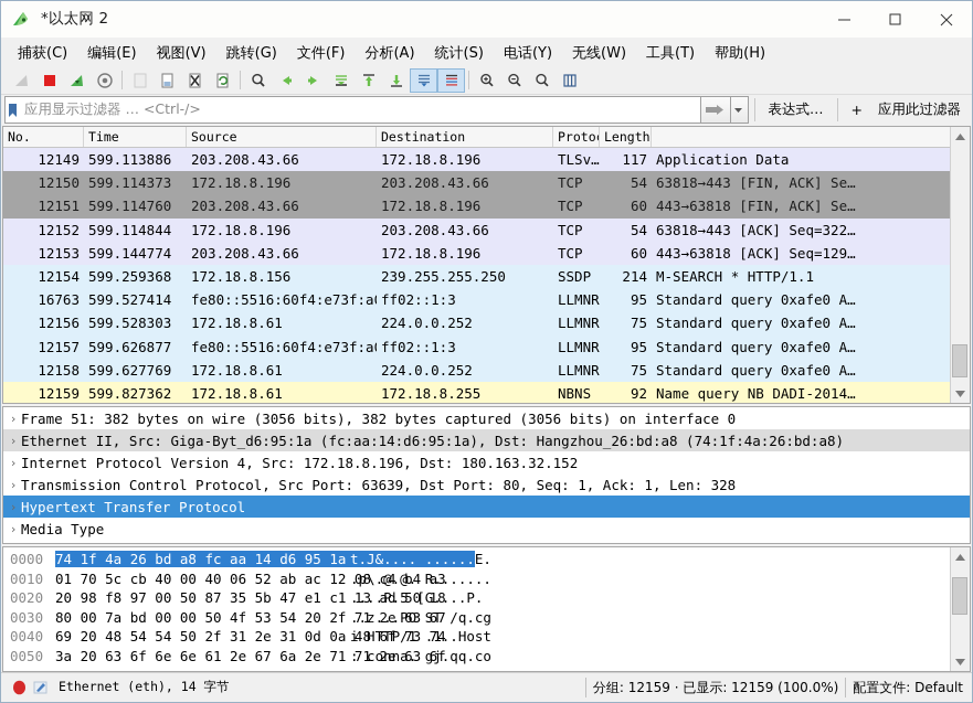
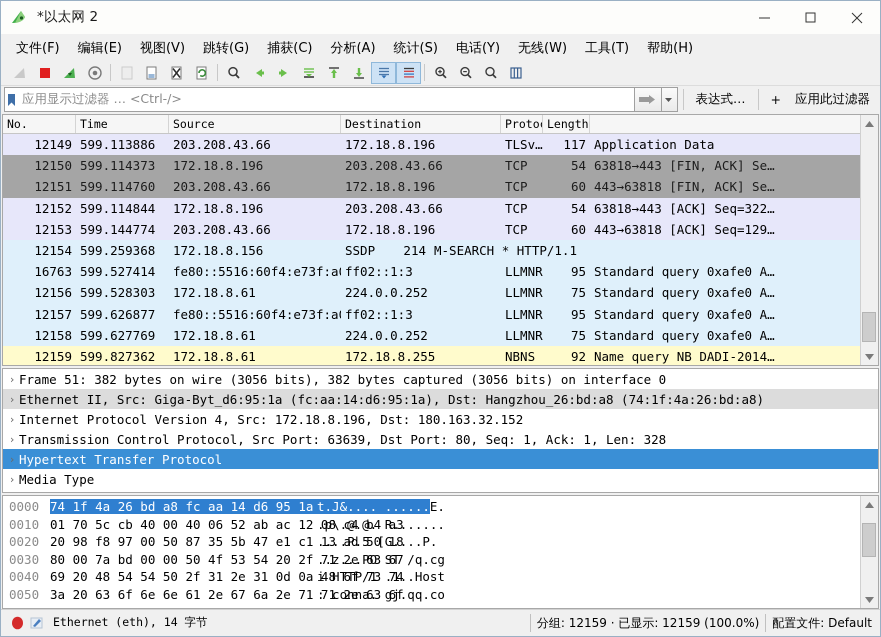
  *以太网 2
- 捕获(C)
+ 文件(F)
  编辑(E)
  视图(V)
  跳转(G)
- 文件(F)
+ 捕获(C)
  分析(A)
  统计(S)
  电话(Y)
  无线(W)
  工具(T)
  帮助(H)
  应用显示过滤器 … <Ctrl-/>
  表达式…
  +
  应用此过滤器
  No.
  Time
  Source
  Destination
  Length
  12149
  599.113886
  203.208.43.66
  172.18.8.196
  TLSv…
  117
  Application Data
  12150
  599.114373
  172.18.8.196
  203.208.43.66
  TCP
  54
  63818→443 [FIN, ACK] Se…
  12151
  599.114760
  203.208.43.66
  172.18.8.196
  TCP
  60
  443→63818 [FIN, ACK] Se…
  12152
  599.114844
  172.18.8.196
  203.208.43.66
  TCP
  54
  63818→443 [ACK] Seq=322…
  12153
  599.144774
  203.208.43.66
  172.18.8.196
  TCP
  60
  443→63818 [ACK] Seq=129…
  12154
  599.259368
  172.18.8.156
- 239.255.255.250
  SSDP
  214
  M-SEARCH * HTTP/1.1
  16763
  599.527414
  fe80::5516:60f4:e73f:a
  ff02::1:3
  LLMNR
  95
  Standard query 0xafe0 A…
  12156
  599.528303
  172.18.8.61
  224.0.0.252
  LLMNR
  75
  Standard query 0xafe0 A…
  12157
  599.626877
  fe80::5516:60f4:e73f:a
  ff02::1:3
  LLMNR
  95
  Standard query 0xafe0 A…
  12158
  599.627769
  172.18.8.61
  224.0.0.252
  LLMNR
  75
  Standard query 0xafe0 A…
  12159
  599.827362
  172.18.8.61
  172.18.8.255
  NBNS
  92
  Name query NB DADI-2014…
  ›
  Frame 51: 382 bytes on wire (3056 bits), 382 bytes captured (3056 bits) on interface 0
  ›
  Ethernet II, Src: Giga-Byt_d6:95:1a (fc:aa:14:d6:95:1a), Dst: Hangzhou_26:bd:a8 (74:1f:4a:26:bd:a8)
  ›
  Internet Protocol Version 4, Src: 172.18.8.196, Dst: 180.163.32.152
  ›
  Transmission Control Protocol, Src Port: 63639, Dst Port: 80, Seq: 1, Ack: 1, Len: 328
  ›
  Hypertext Transfer Protocol
  ›
  Media Type
  0000
  74 1f 4a 26 bd a8 fc aa 14 d6 95 1a
  t.J&.... ......E.
  0010
  01 70 5c cb 40 00 40 06 52 ab ac 1
  .p\.@.@. R.......
  0020
  20 98 f8 97 00 50 87 35 5b 47 e1 c
  ....P.5 [G....P.
  0030
  80 00 7a bd 00 00 50 4f 53 54 20 2
  ..z...PO ST /q.cg
  0040
  69 20 48 54 54 50 2f 31 2e 31 0d 0
  i HTTP/1 .1..Host
  0050
  3a 20 63 6f 6e 6e 61 2e 67 6a 2e 7
  : conna. gj.qq.co
  Ethernet (eth), 14 字节
  分组: 12159 · 已显示: 12159 (100.0%)
  配置文件: Default
